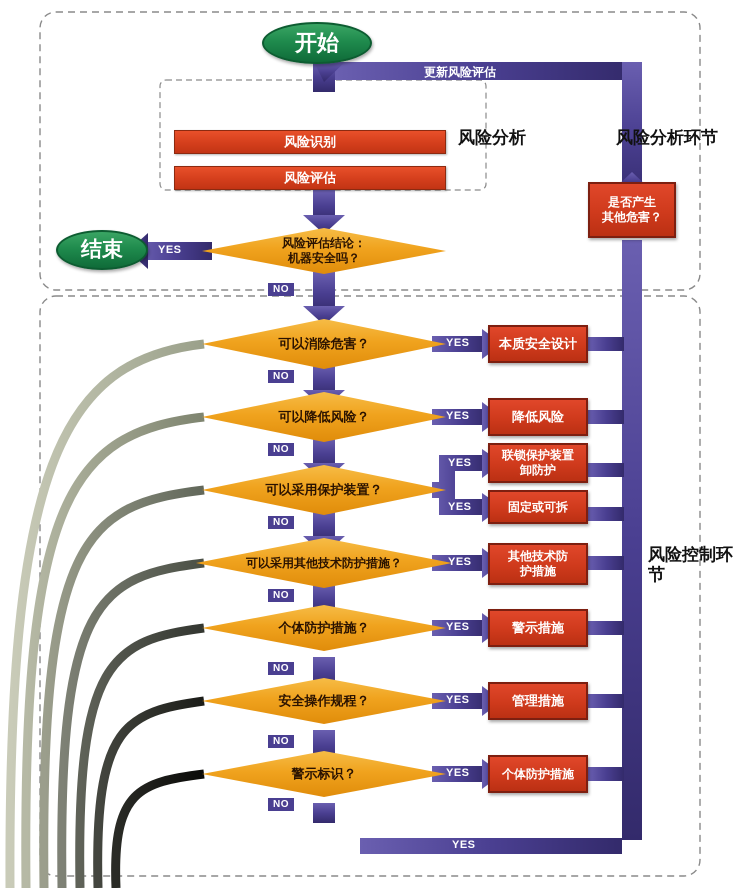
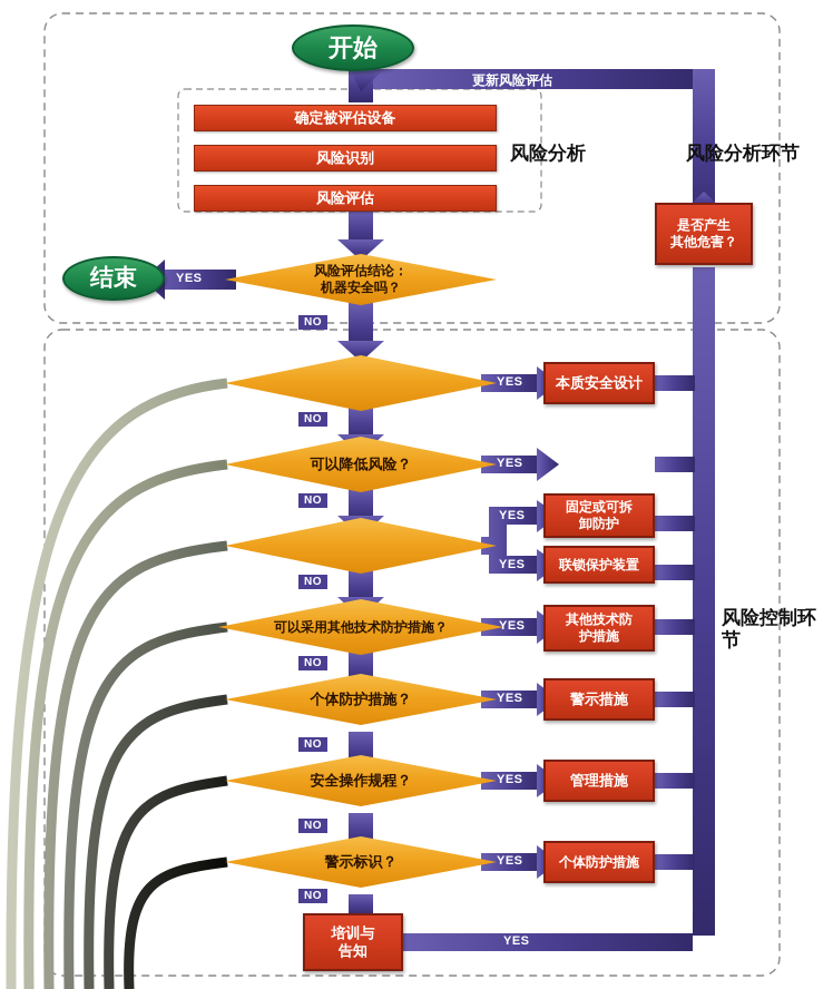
  开始
  更新风险评估
+ 确定被评估设备
  风险识别
  风险评估
  风险分析
  风险分析环节
  风险控制环节
  是否产生
  其他危害？
  结束
  风险评估结论：
  机器安全吗？
  YES
  NO
- 可以消除危害？
  YES
  NO
  本质安全设计
  可以降低风险？
  YES
  NO
- 降低风险
- 可以采用保护装置？
  YES
  YES
  NO
- 联锁保护装置
+ 固定或可拆
  卸防护
- 固定或可拆
+ 联锁保护装置
  可以采用其他技术防护措施？
  YES
  NO
  其他技术防
  护措施
  个体防护措施？
  YES
  NO
  警示措施
  安全操作规程？
  YES
  NO
  管理措施
  警示标识？
  YES
  NO
  个体防护措施
+ 培训与
+ 告知
  YES
